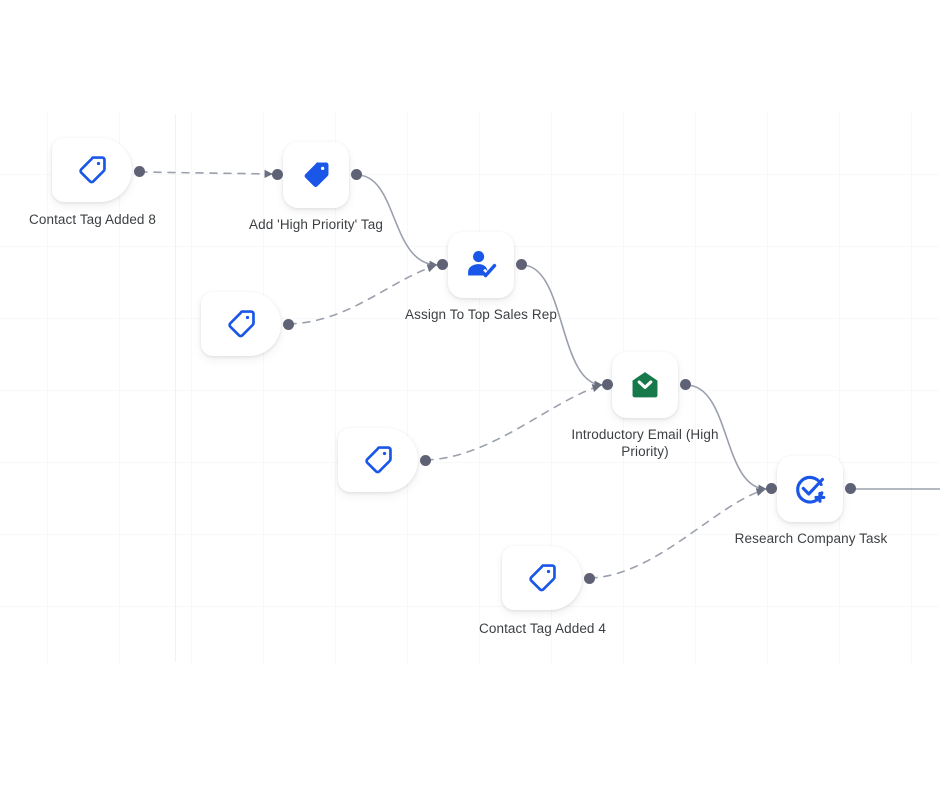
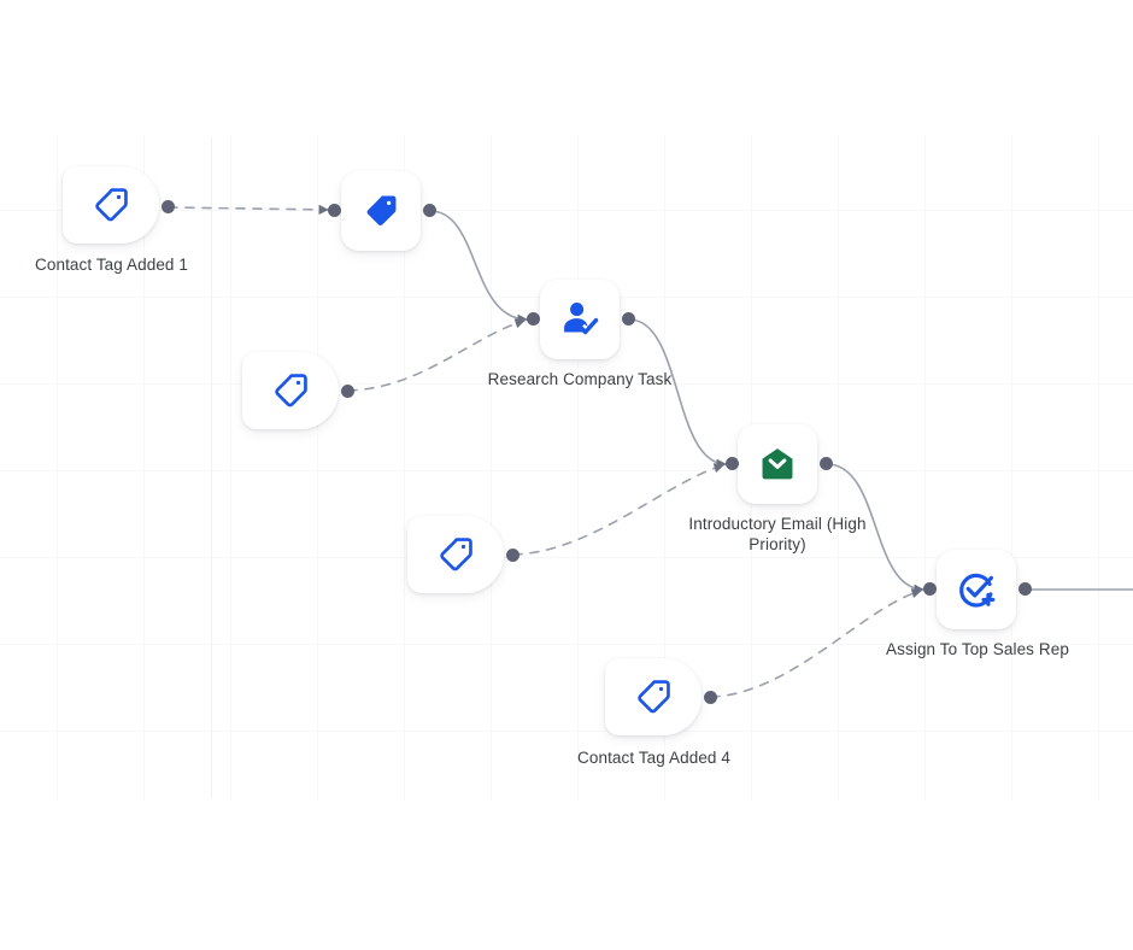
- Contact Tag Added 8
+ Contact Tag Added 1
- Add 'High Priority' Tag
- Assign To Top Sales Rep
+ Research Company Task
  Introductory Email (High Priority)
  Contact Tag Added 4
- Research Company Task
+ Assign To Top Sales Rep
